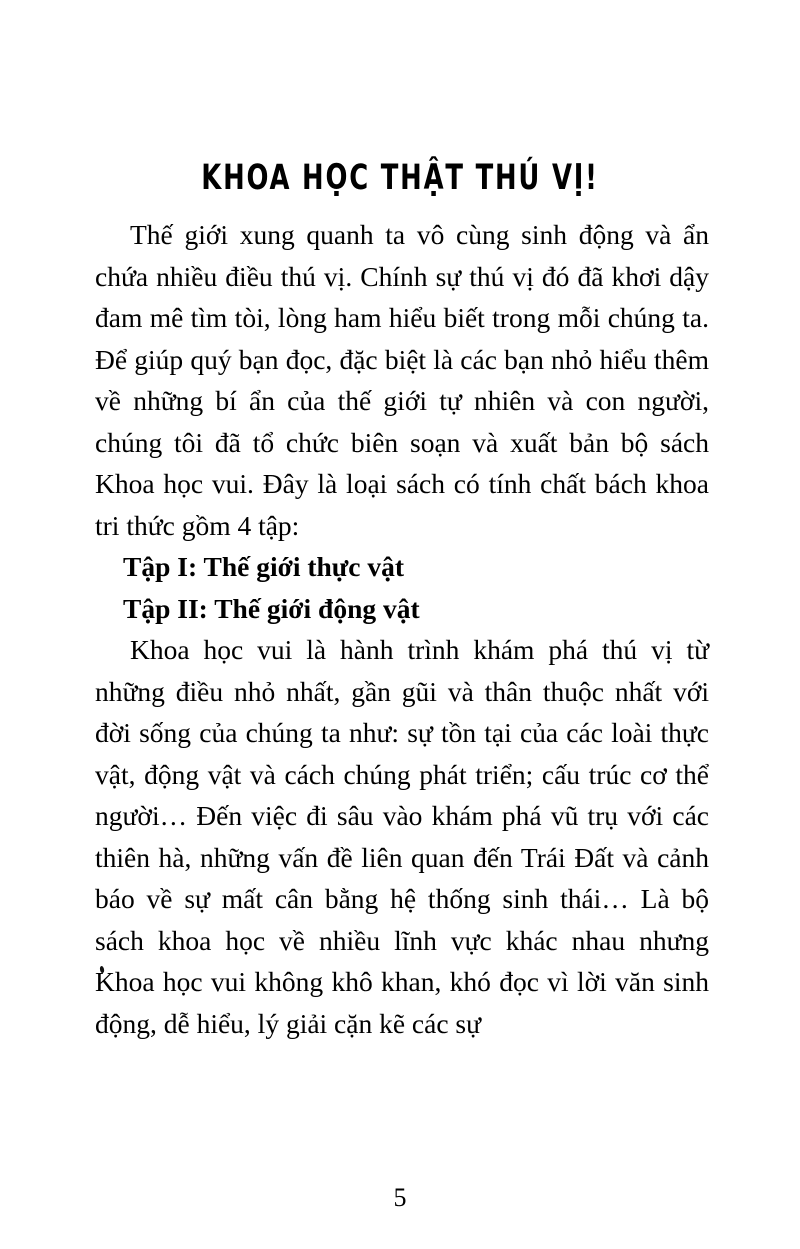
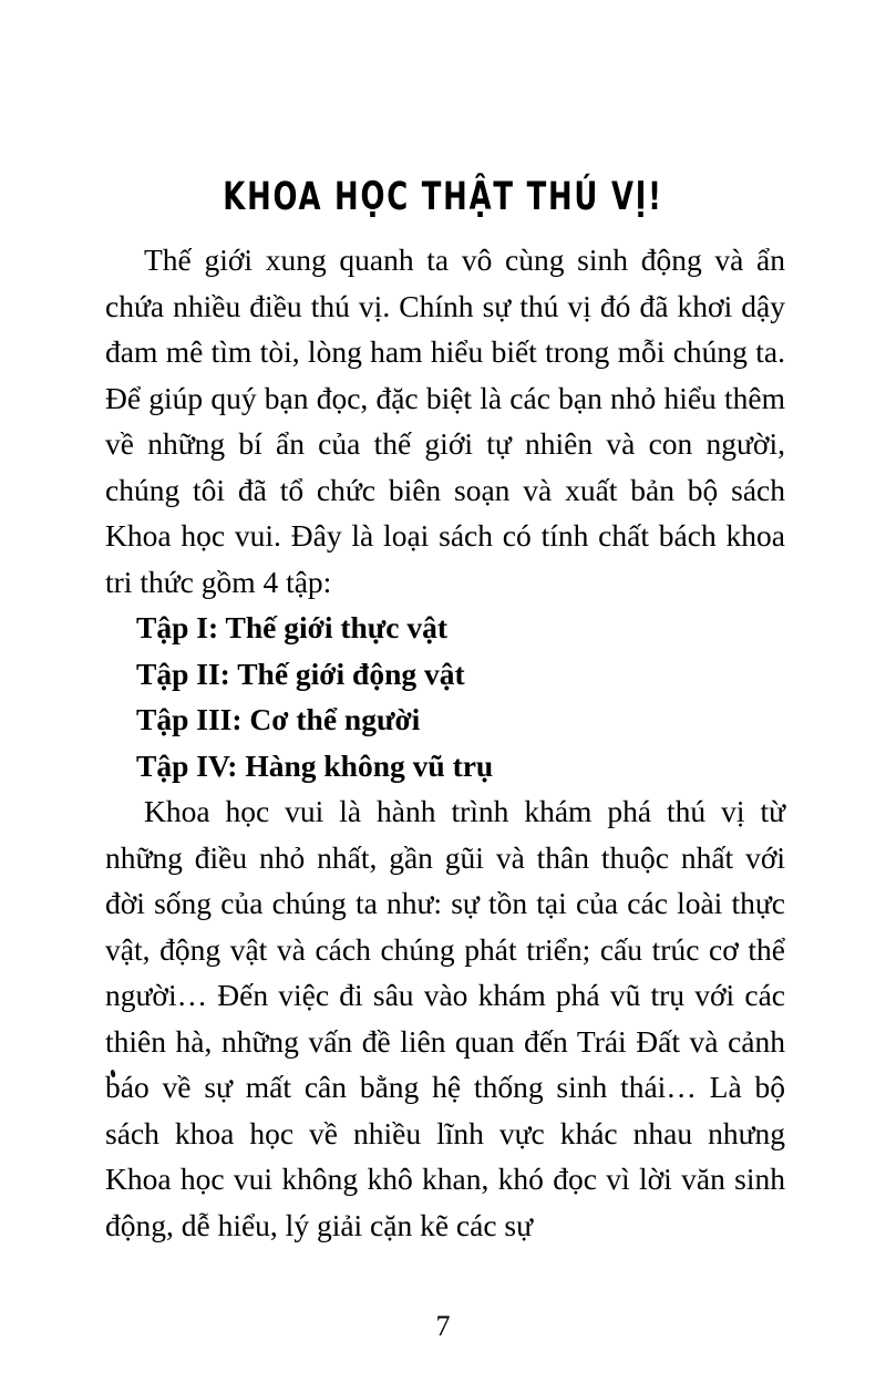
  KHOA HỌC THẬT THÚ VỊ!
  Thế giới xung quanh ta vô cùng sinh động và ẩn chứa nhiều điều thú vị. Chính sự thú vị đó đã khơi dậy đam mê tìm tòi, lòng ham hiểu biết trong mỗi chúng ta. Để giúp quý bạn đọc, đặc biệt là các bạn nhỏ hiểu thêm về những bí ẩn của thế giới tự nhiên và con người, chúng tôi đã tổ chức biên soạn và xuất bản bộ sách Khoa học vui. Đây là loại sách có tính chất bách khoa tri thức gồm 4 tập:
  Tập I: Thế giới thực vật
  Tập II: Thế giới động vật
+ Tập III: Cơ thể người
+ Tập IV: Hàng không vũ trụ
  Khoa học vui là hành trình khám phá thú vị từ những điều nhỏ nhất, gần gũi và thân thuộc nhất với đời sống của chúng ta như: sự tồn tại của các loài thực vật, động vật và cách chúng phát triển; cấu trúc cơ thể người… Đến việc đi sâu vào khám phá vũ trụ với các thiên hà, những vấn đề liên quan đến Trái Đất và cảnh báo về sự mất cân bằng hệ thống sinh thái… Là bộ sách khoa học về nhiều lĩnh vực khác nhau nhưng Khoa học vui không khô khan, khó đọc vì lời văn sinh động, dễ hiểu, lý giải cặn kẽ các sự
- 5
+ 7
